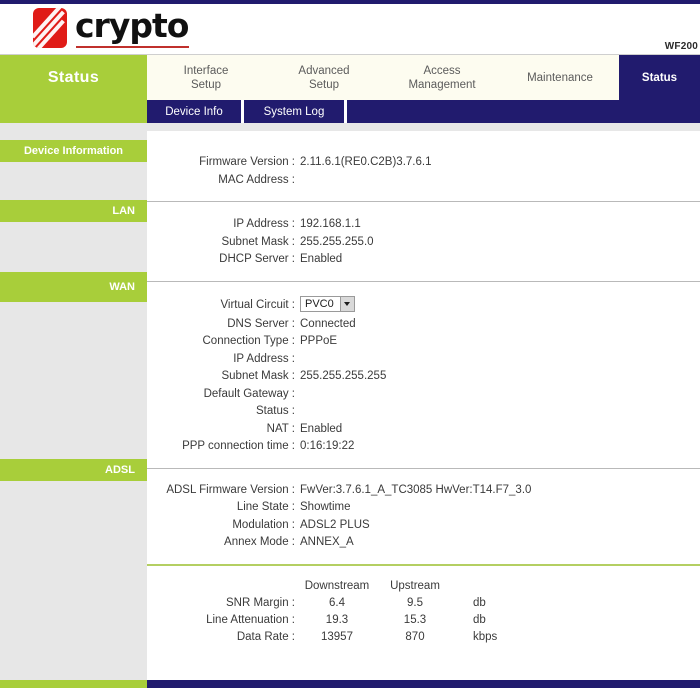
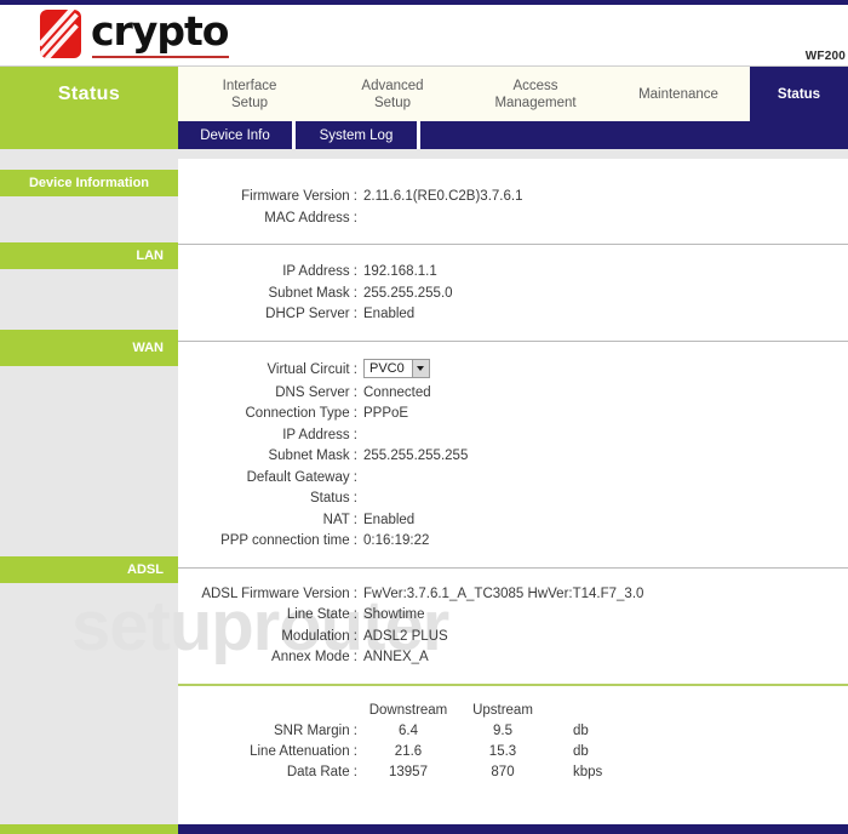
  crypto
  WF200
  Status
  Interface
  Setup
  Advanced
  Setup
  Access
  Management
  Maintenance
  Status
  Device Info
  System Log
  Device Information
  LAN
  WAN
  ADSL
+ setuprouter
  Firmware Version :
  2.11.6.1(RE0.C2B)3.7.6.1
  MAC Address :
  IP Address :
  192.168.1.1
  Subnet Mask :
  255.255.255.0
  DHCP Server :
  Enabled
  Virtual Circuit :
  PVC0
  DNS Server :
  Connected
  Connection Type :
  PPPoE
  IP Address :
  Subnet Mask :
  255.255.255.255
  Default Gateway :
  Status :
  NAT :
  Enabled
  PPP connection time :
  0:16:19:22
  ADSL Firmware Version :
  FwVer:3.7.6.1_A_TC3085 HwVer:T14.F7_3.0
  Line State :
  Showtime
  Modulation :
  ADSL2 PLUS
  Annex Mode :
  ANNEX_A
  Downstream
  Upstream
  SNR Margin :
  6.4
  9.5
  db
  Line Attenuation :
- 19.3
+ 21.6
  15.3
  db
  Data Rate :
  13957
  870
  kbps
